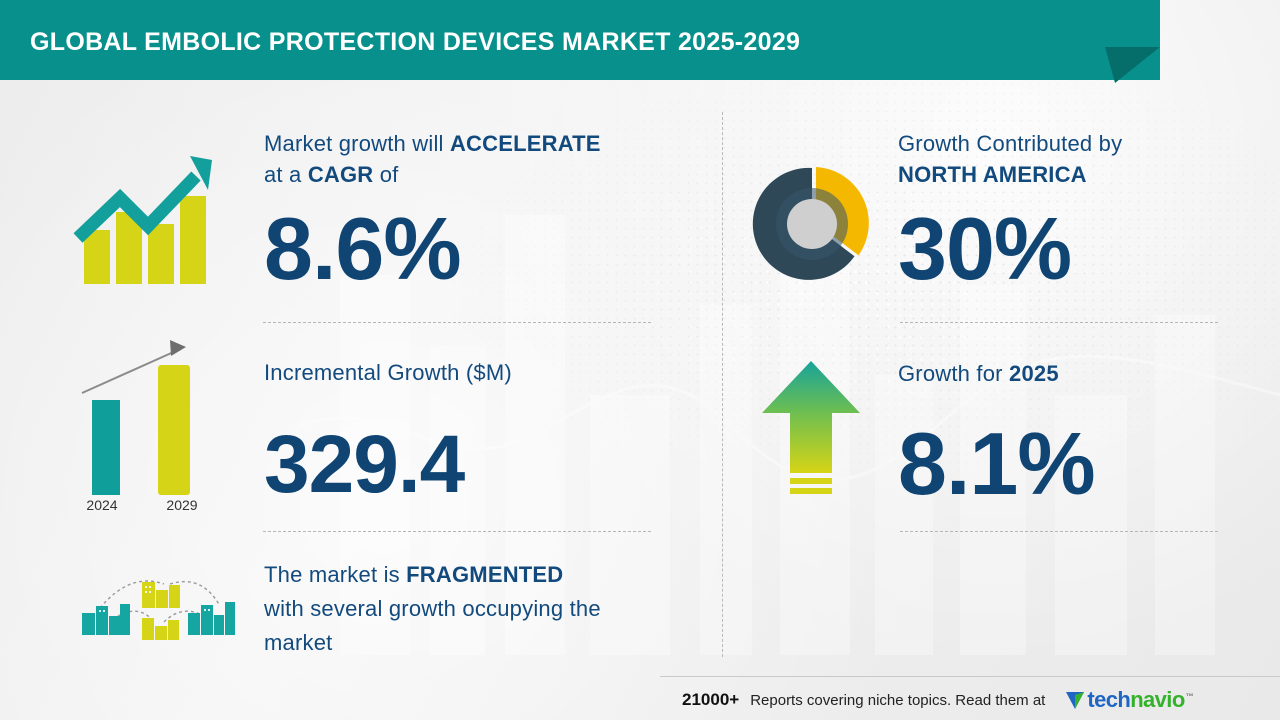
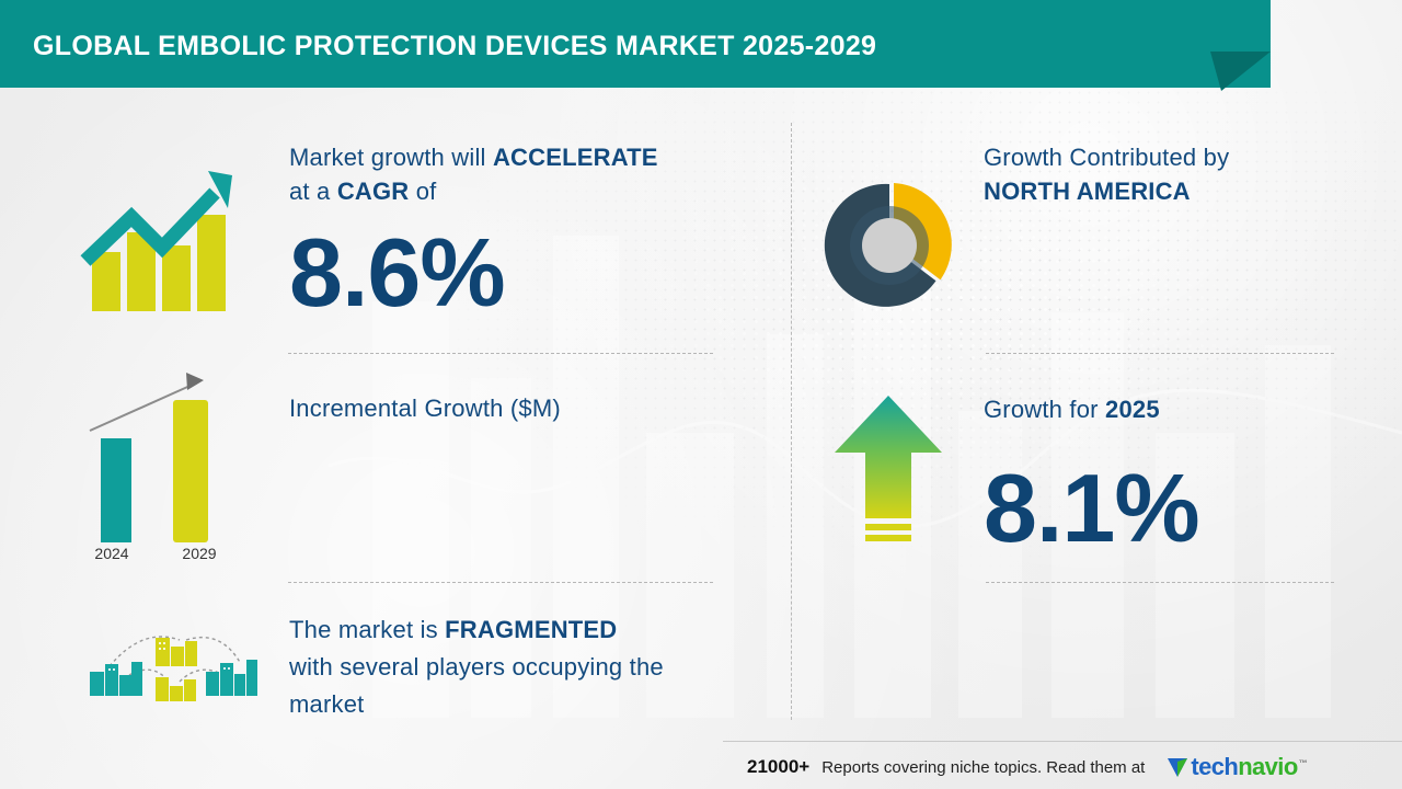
  GLOBAL EMBOLIC PROTECTION DEVICES MARKET 2025-2029
  Market growth will ACCELERATE
  at a CAGR of
  8.6%
  2024
  2029
  Incremental Growth ($M)
- 329.4
  The market is FRAGMENTED
- with several growth occupying the
+ with several players occupying the
  market
  Growth Contributed by
  NORTH AMERICA
- 30%
  Growth for 2025
  8.1%
  21000+
  Reports covering niche topics. Read them at
  technavio™
